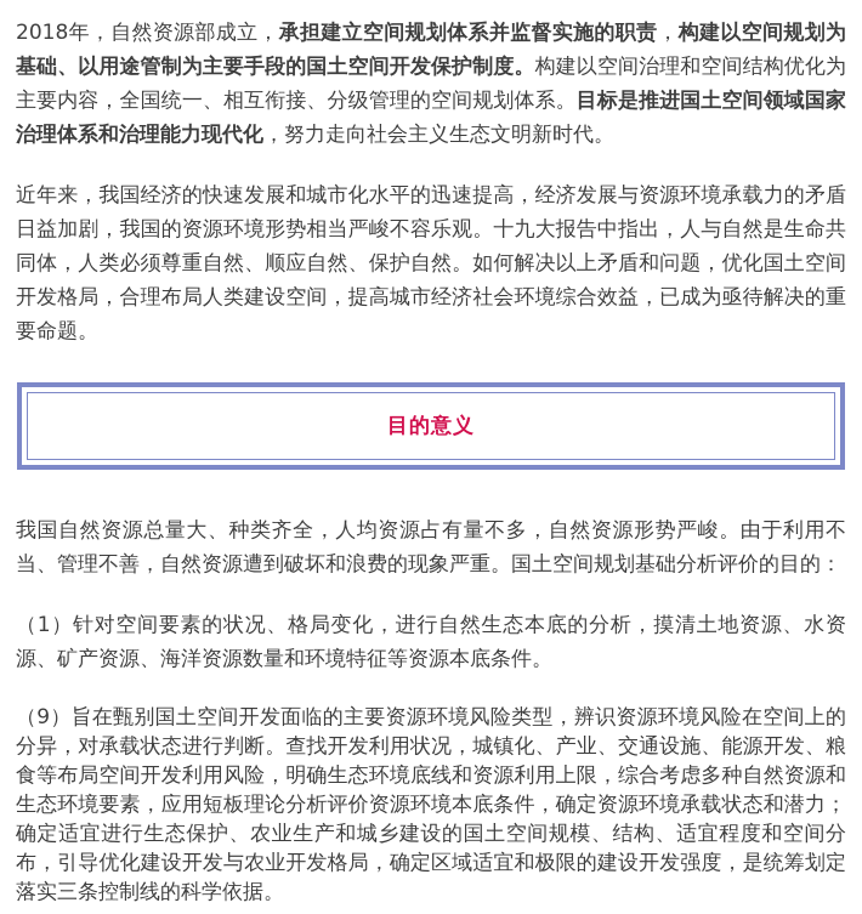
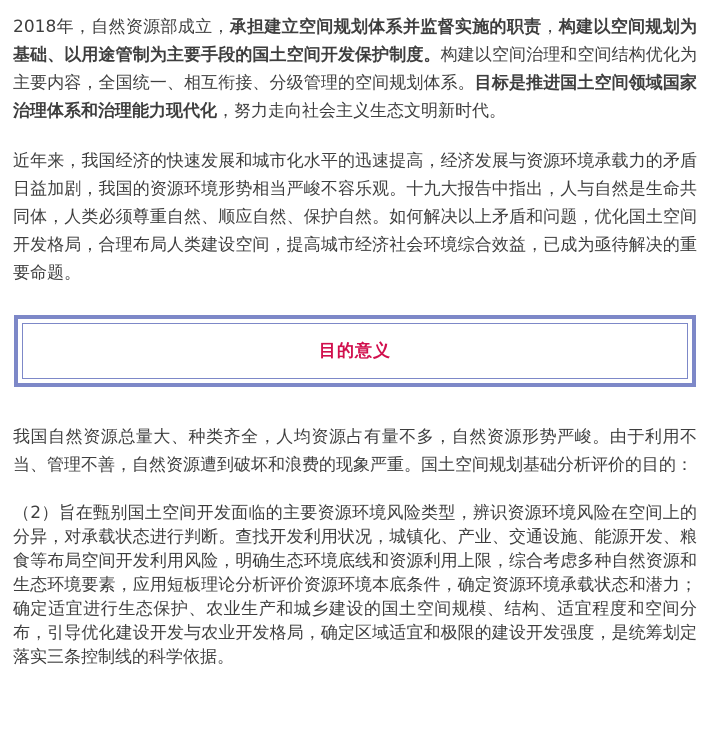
  2018年，自然资源部成立，承担建立空间规划体系并监督实施的职责，构建以空间规划为基础、以用途管制为主要手段的国土空间开发保护制度。构建以空间治理和空间结构优化为主要内容，全国统一、相互衔接、分级管理的空间规划体系。目标是推进国土空间领域国家治理体系和治理能力现代化，努力走向社会主义生态文明新时代。
  近年来，我国经济的快速发展和城市化水平的迅速提高，经济发展与资源环境承载力的矛盾日益加剧，我国的资源环境形势相当严峻不容乐观。十九大报告中指出，人与自然是生命共同体，人类必须尊重自然、顺应自然、保护自然。如何解决以上矛盾和问题，优化国土空间开发格局，合理布局人类建设空间，提高城市经济社会环境综合效益，已成为亟待解决的重要命题。
  目的意义
  我国自然资源总量大、种类齐全，人均资源占有量不多，自然资源形势严峻。由于利用不当、管理不善，自然资源遭到破坏和浪费的现象严重。国土空间规划基础分析评价的目的：
- （1）针对空间要素的状况、格局变化，进行自然生态本底的分析，摸清土地资源、水资源、矿产资源、海洋资源数量和环境特征等资源本底条件。
- （9）旨在甄别国土空间开发面临的主要资源环境风险类型，辨识资源环境风险在空间上的分异，对承载状态进行判断。查找开发利用状况，城镇化、产业、交通设施、能源开发、粮食等布局空间开发利用风险，明确生态环境底线和资源利用上限，综合考虑多种自然资源和生态环境要素，应用短板理论分析评价资源环境本底条件，确定资源环境承载状态和潜力；确定适宜进行生态保护、农业生产和城乡建设的国土空间规模、结构、适宜程度和空间分布，引导优化建设开发与农业开发格局，确定区域适宜和极限的建设开发强度，是统筹划定落实三条控制线的科学依据。
+ （2）旨在甄别国土空间开发面临的主要资源环境风险类型，辨识资源环境风险在空间上的分异，对承载状态进行判断。查找开发利用状况，城镇化、产业、交通设施、能源开发、粮食等布局空间开发利用风险，明确生态环境底线和资源利用上限，综合考虑多种自然资源和生态环境要素，应用短板理论分析评价资源环境本底条件，确定资源环境承载状态和潜力；确定适宜进行生态保护、农业生产和城乡建设的国土空间规模、结构、适宜程度和空间分布，引导优化建设开发与农业开发格局，确定区域适宜和极限的建设开发强度，是统筹划定落实三条控制线的科学依据。
